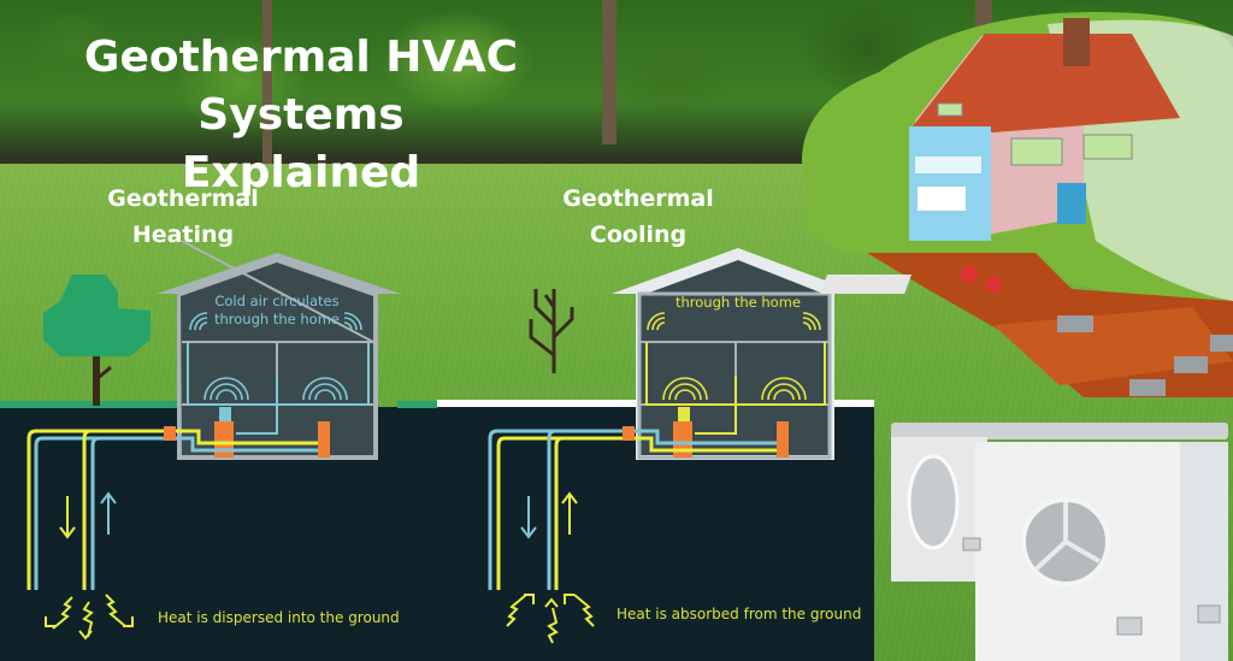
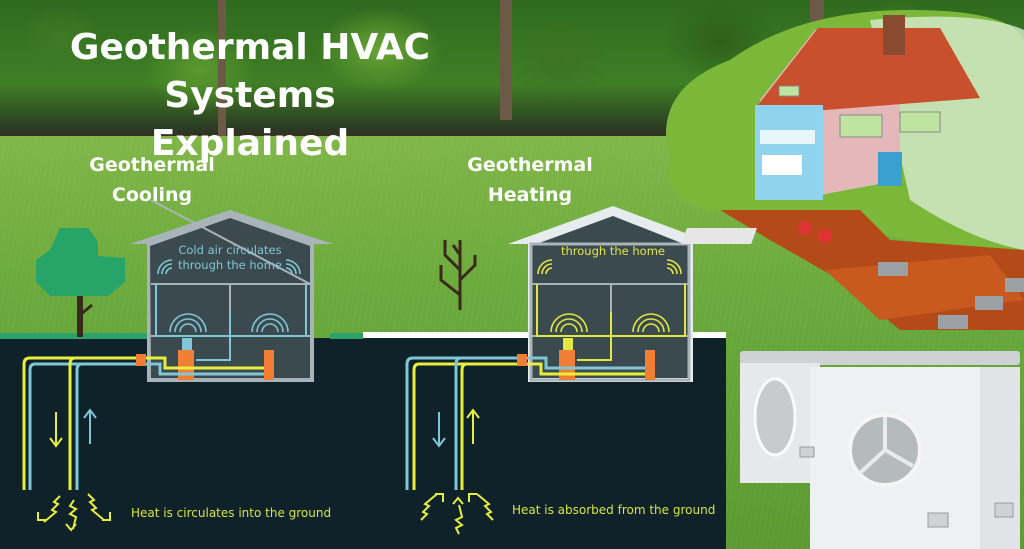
  Geothermal HVAC Systems
  Explained
  Geothermal
- Heating
+ Cooling
  Geothermal
- Cooling
+ Heating
  Cold air circulates
  through the home
  through the home
- Heat is dispersed into the ground
+ Heat is circulates into the ground
  Heat is absorbed from the ground
